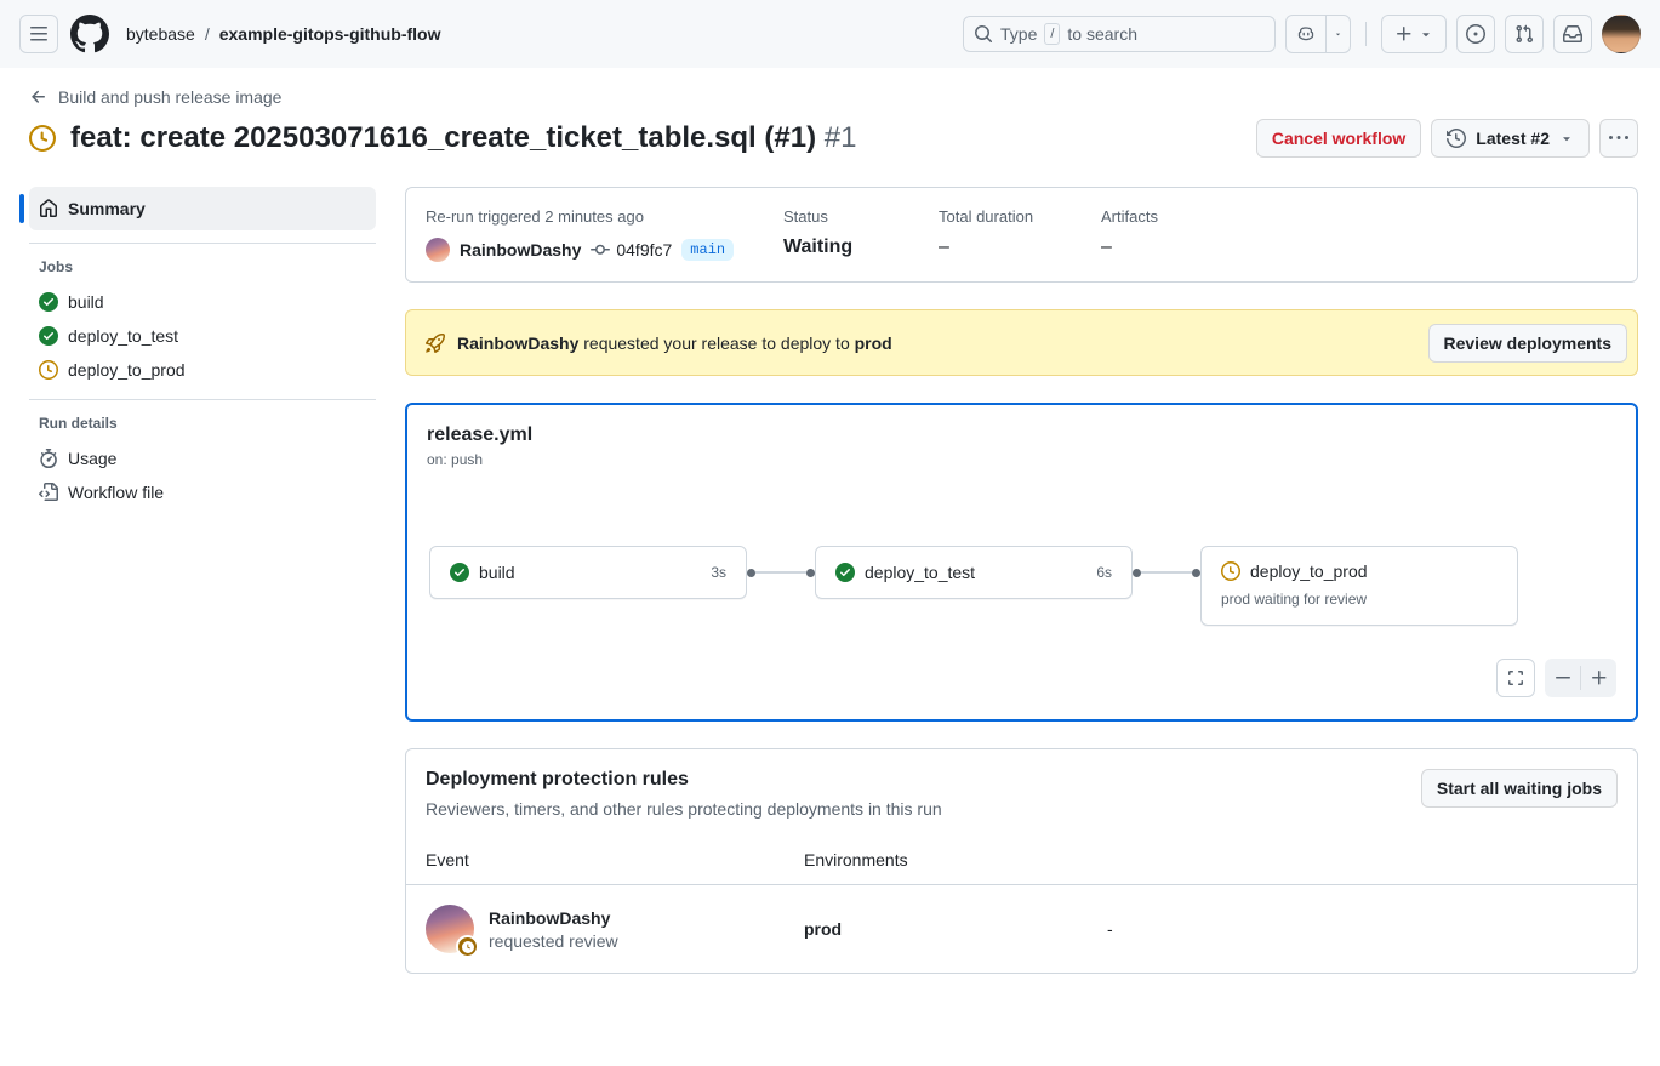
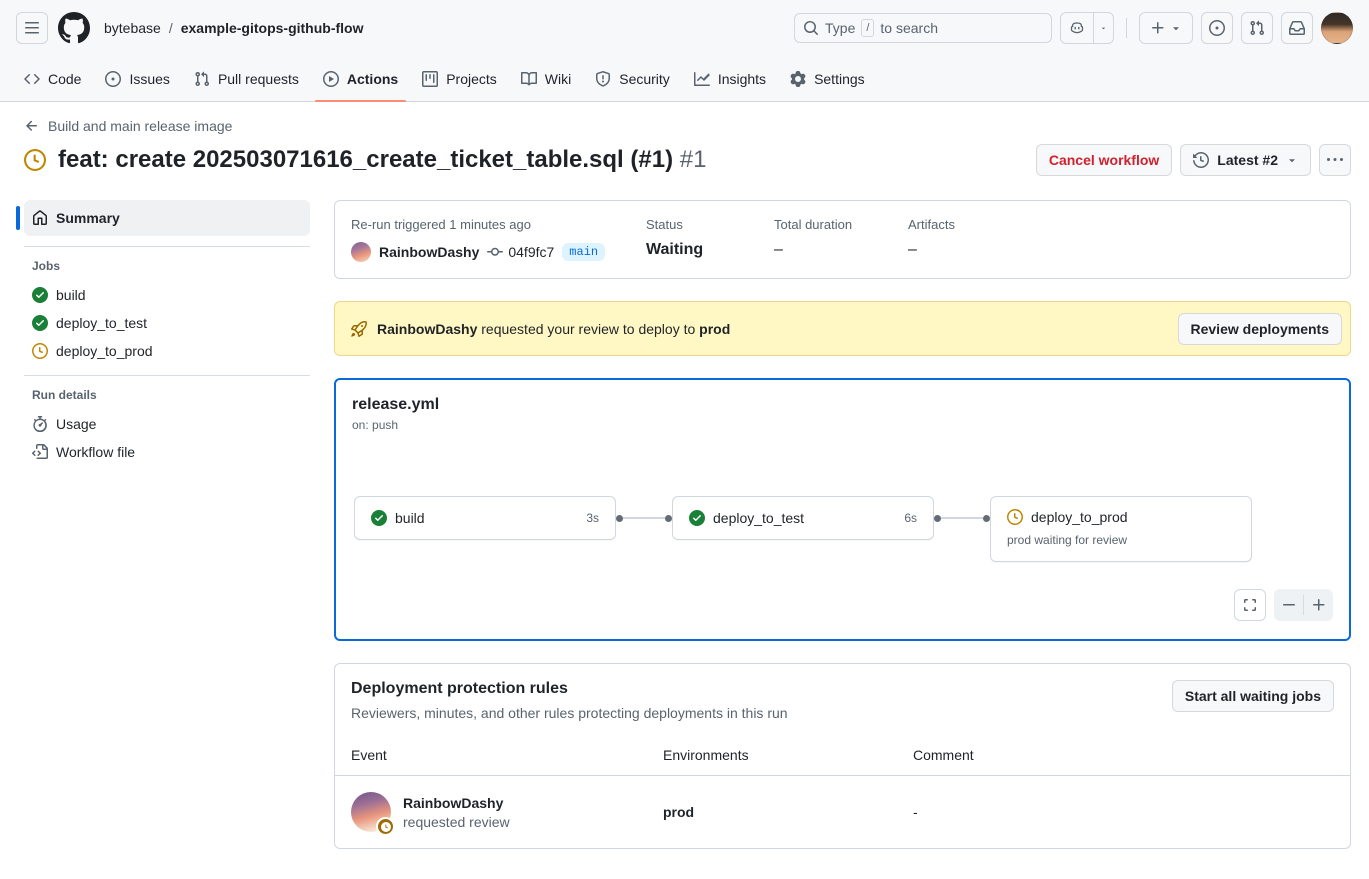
  bytebase
  /
  example-gitops-github-flow
  Type
  /
  to search
+ Code
+ Issues
+ Pull requests
+ Actions
+ Projects
+ Wiki
+ Security
+ Insights
+ Settings
- Build and push release image
+ Build and main release image
  feat: create 202503071616_create_ticket_table.sql (#1) #1
  Cancel workflow
  Latest #2
  Summary
  Jobs
  build
  deploy_to_test
  deploy_to_prod
  Run details
  Usage
  Workflow file
- Re-run triggered 2 minutes ago
+ Re-run triggered 1 minutes ago
  RainbowDashy
  04f9fc7
  main
  Status
  Waiting
  Total duration
  –
  Artifacts
  –
- RainbowDashy requested your release to deploy to prod
+ RainbowDashy requested your review to deploy to prod
  Review deployments
  release.yml
  on: push
  build
  3s
  deploy_to_test
  6s
  deploy_to_prod
  prod waiting for review
  Deployment protection rules
- Reviewers, timers, and other rules protecting deployments in this run
+ Reviewers, minutes, and other rules protecting deployments in this run
  Start all waiting jobs
  Event
  Environments
+ Comment
  RainbowDashy
  requested review
  prod
  -
